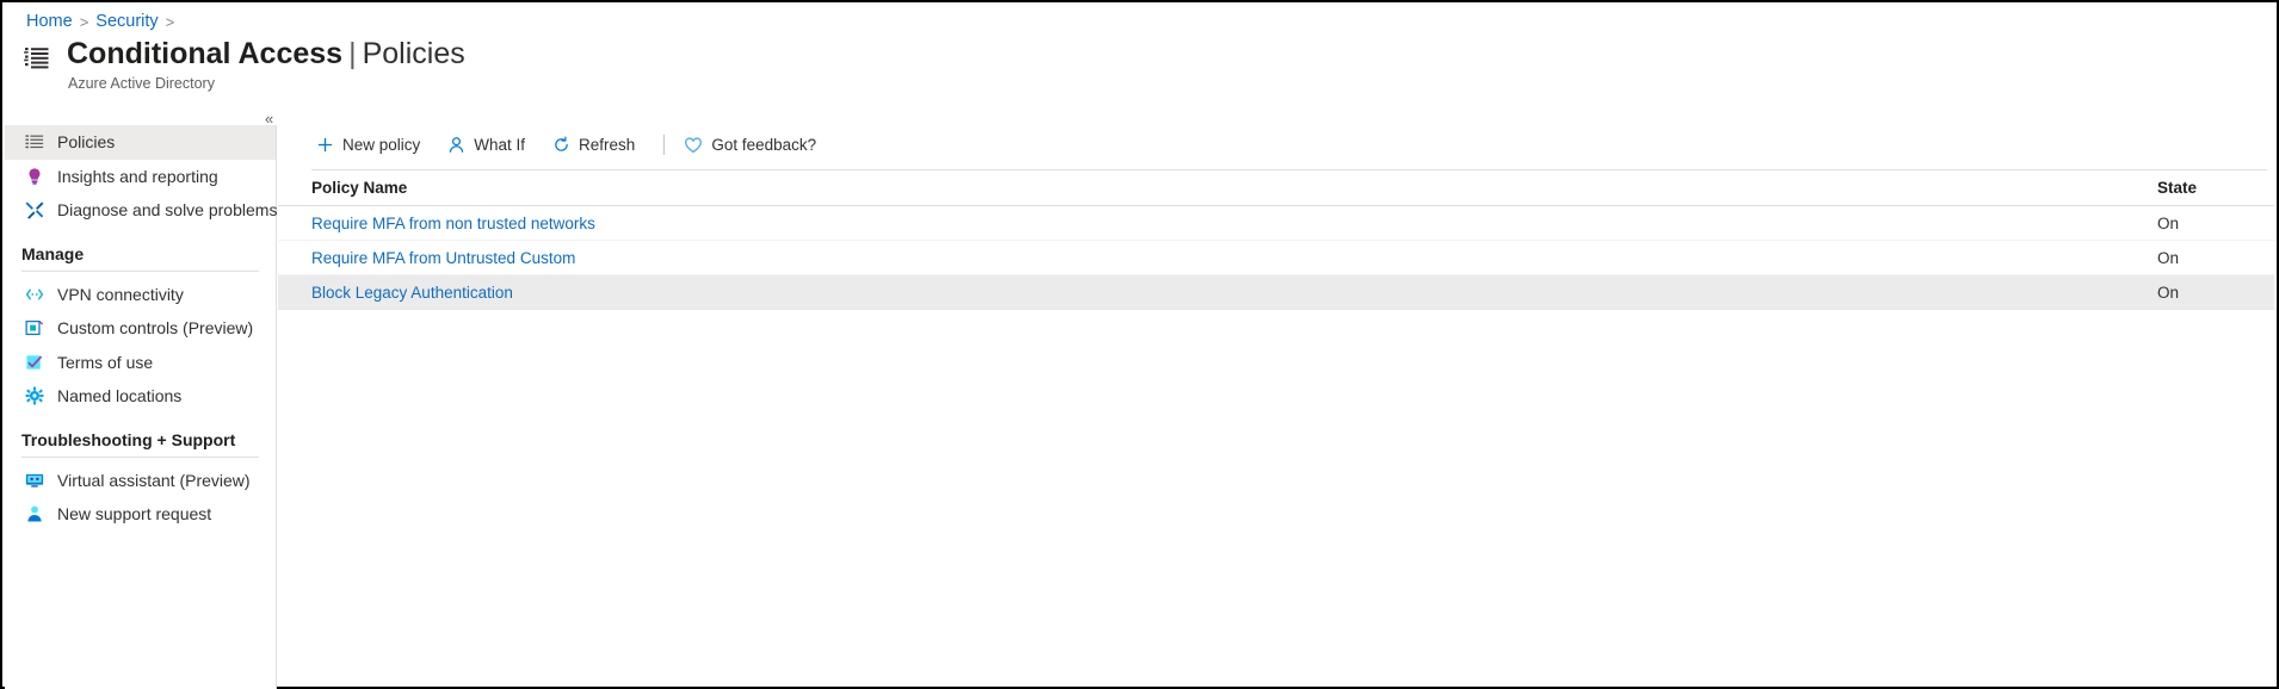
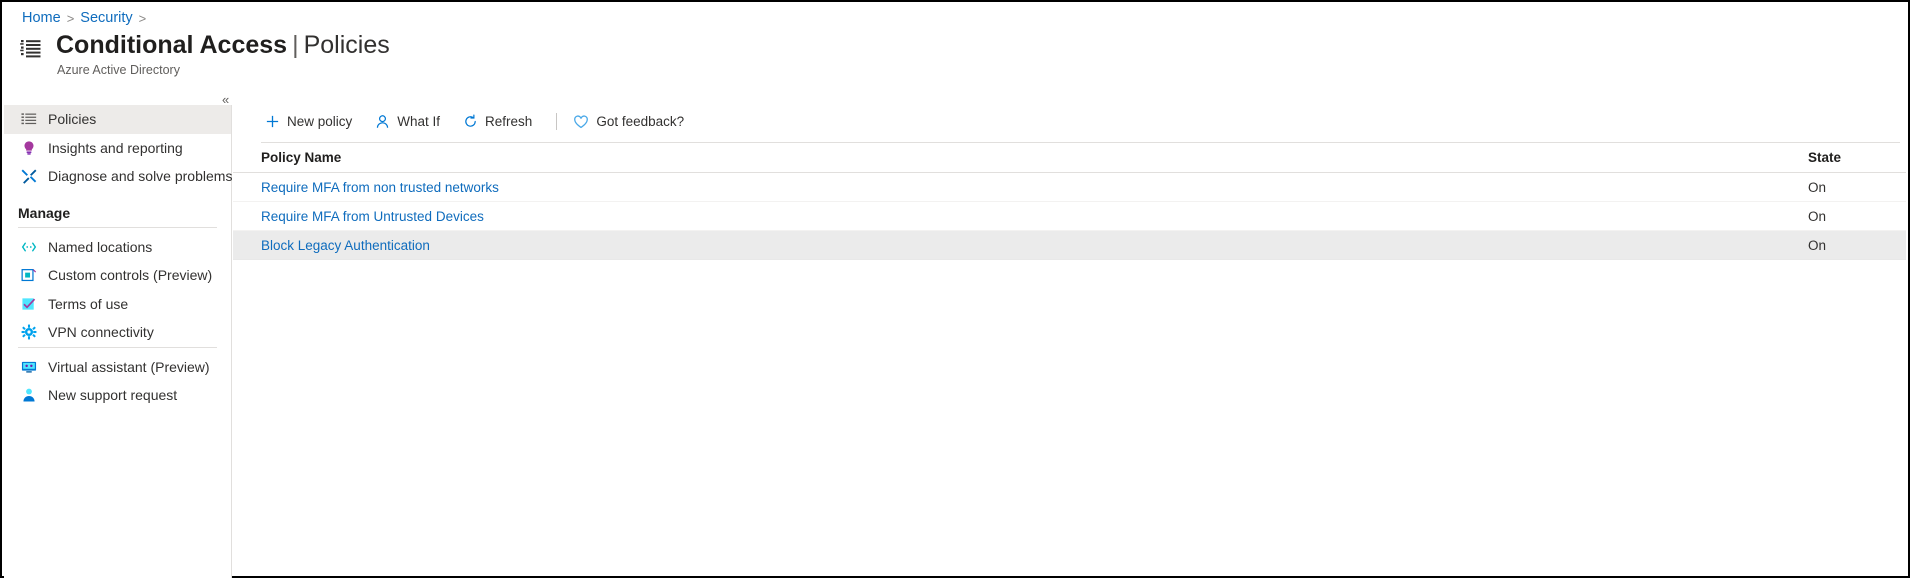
  Home
  >
  Security
  >
  Conditional Access | Policies
  Azure Active Directory
  «
  Policies
  Insights and reporting
  Diagnose and solve problems
  Manage
- VPN connectivity
+ Named locations
  Custom controls (Preview)
  Terms of use
- Named locations
+ VPN connectivity
- Troubleshooting + Support
  Virtual assistant (Preview)
  New support request
  New policy
  What If
  Refresh
  Got feedback?
  Policy Name
  State
  Require MFA from non trusted networks
  On
- Require MFA from Untrusted Custom
+ Require MFA from Untrusted Devices
  On
  Block Legacy Authentication
  On
